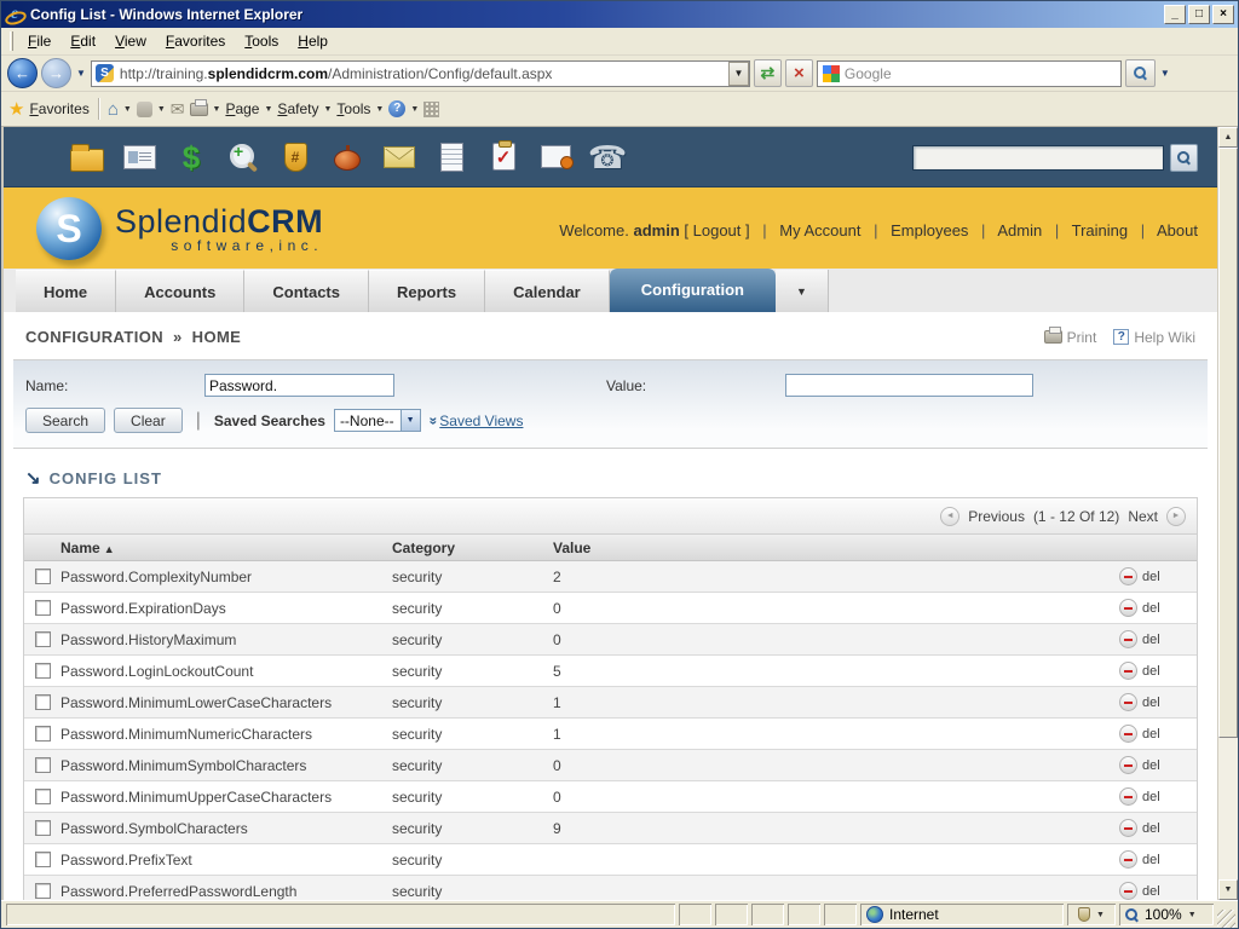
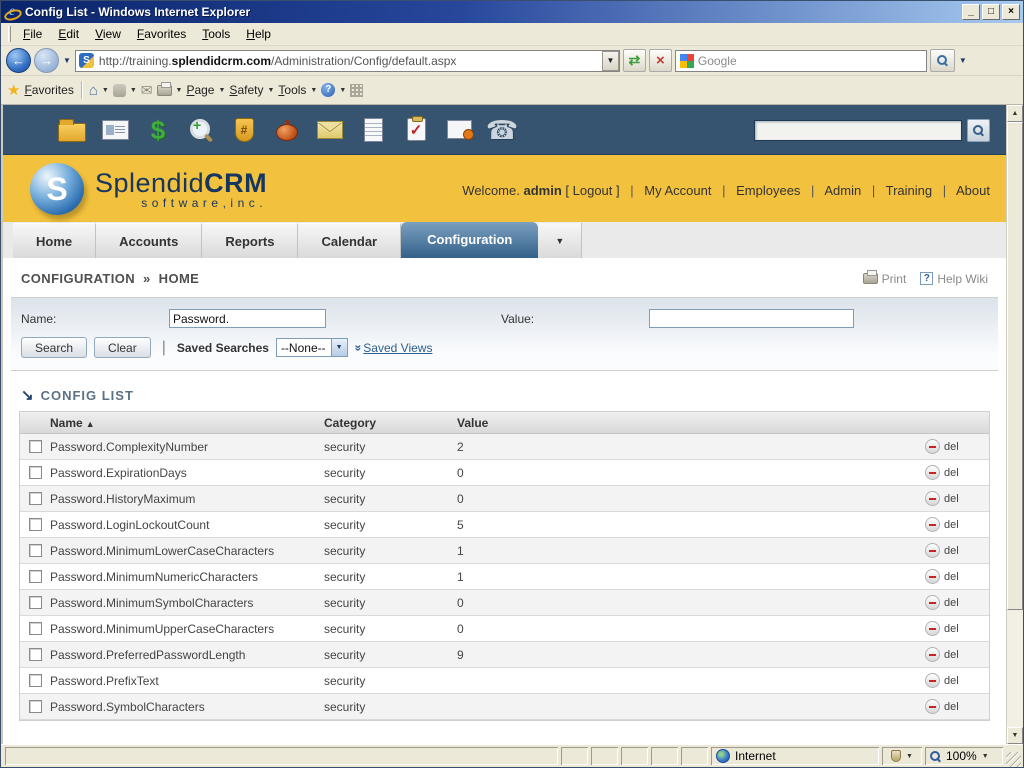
  e
  Config List - Windows Internet Explorer
  _
  □
  ×
  File
  Edit
  View
  Favorites
  Tools
  Help
  ←
  →
  ▼
  S
  http://training.splendidcrm.com/Administration/Config/default.aspx
  ▼
  ⇄
  ×
  Google
  ▼
  ★
  Favorites
  ⌂
  ✉
  Page
  Safety
  Tools
  ?
  $
  +
  #
  ✓
  ☎
  S
  SplendidCRM
  software,inc.
  Welcome. admin [ Logout ] | My Account | Employees | Admin | Training | About
  Home
  Accounts
- Contacts
  Reports
  Calendar
  Configuration
  ▼
  CONFIGURATION » HOME
  Print
  ?
  Help Wiki
  Name:
  Password.
  Value:
  Search
  Clear
  |
  Saved Searches
  --None--
  Saved Views
  ↘
  CONFIG LIST
- Previous
- (1 - 12 Of 12)
- Next
  Name ▲
  Category
  Value
  Password.ComplexityNumber
  security
  2
  del
  Password.ExpirationDays
  security
  0
  del
  Password.HistoryMaximum
  security
  0
  del
  Password.LoginLockoutCount
  security
  5
  del
  Password.MinimumLowerCaseCharacters
  security
  1
  del
  Password.MinimumNumericCharacters
  security
  1
  del
  Password.MinimumSymbolCharacters
  security
  0
  del
  Password.MinimumUpperCaseCharacters
  security
  0
  del
- Password.SymbolCharacters
+ Password.PreferredPasswordLength
  security
  9
  del
  Password.PrefixText
  security
  del
- Password.PreferredPasswordLength
+ Password.SymbolCharacters
  security
  del
  Internet
  100%
